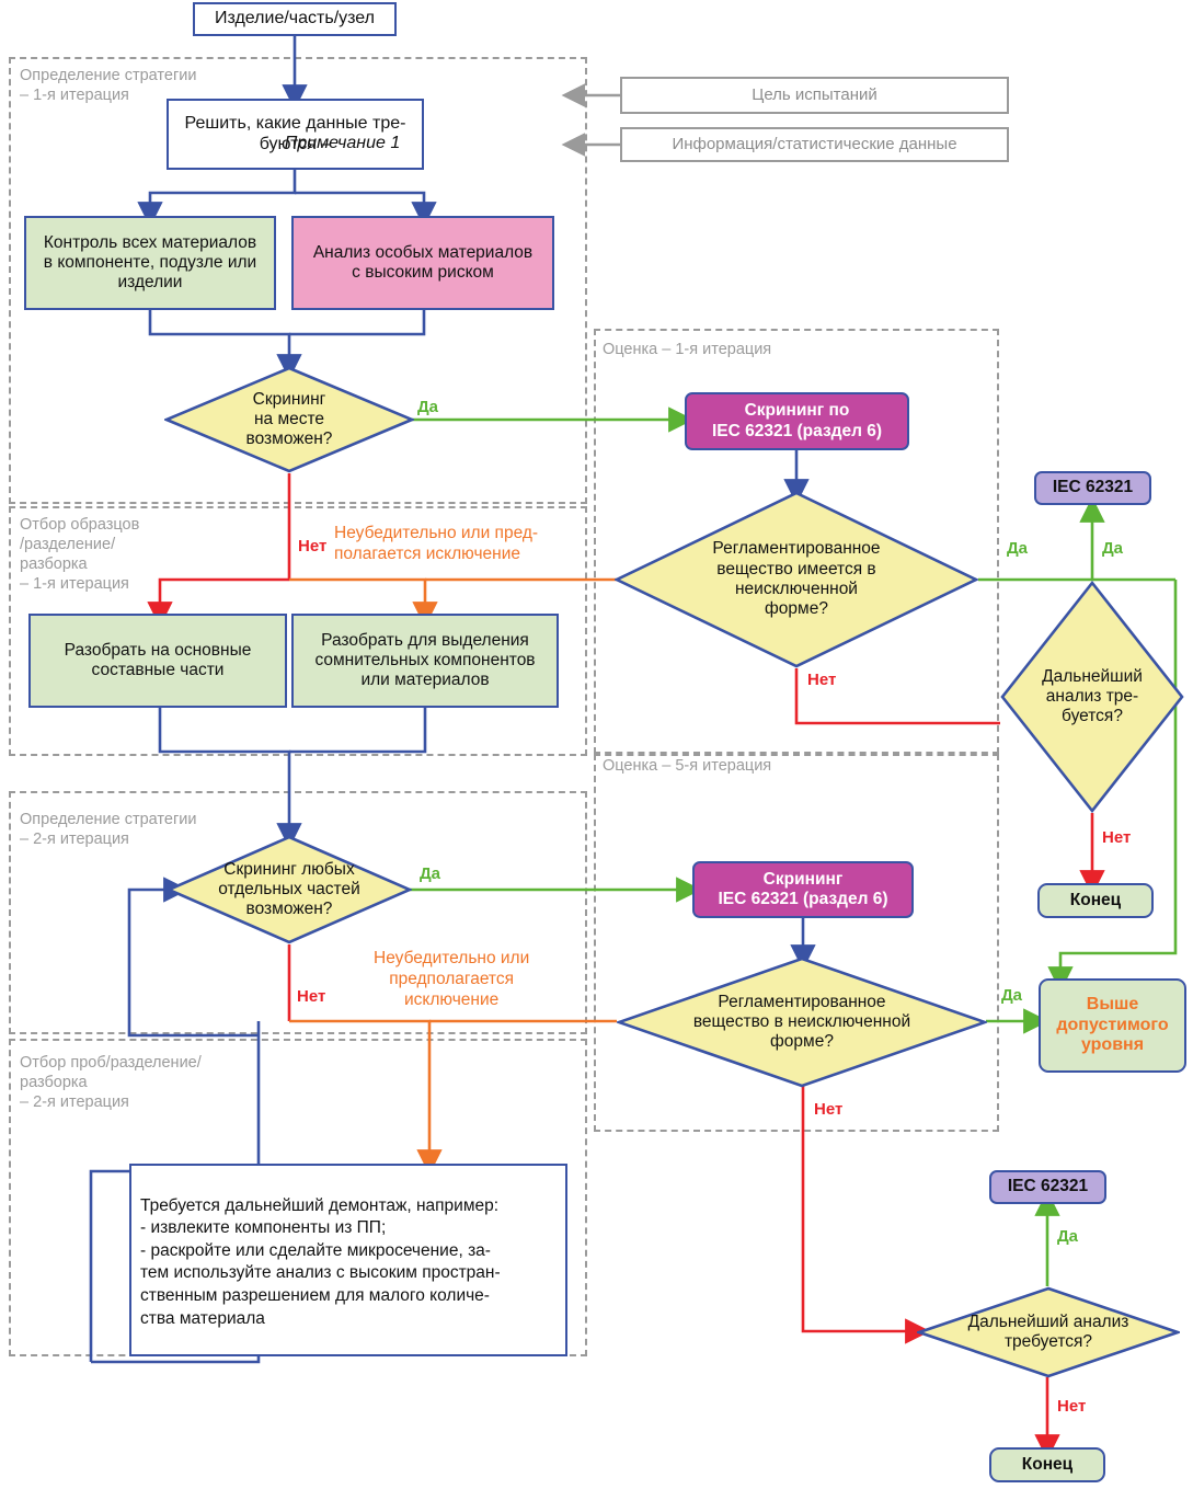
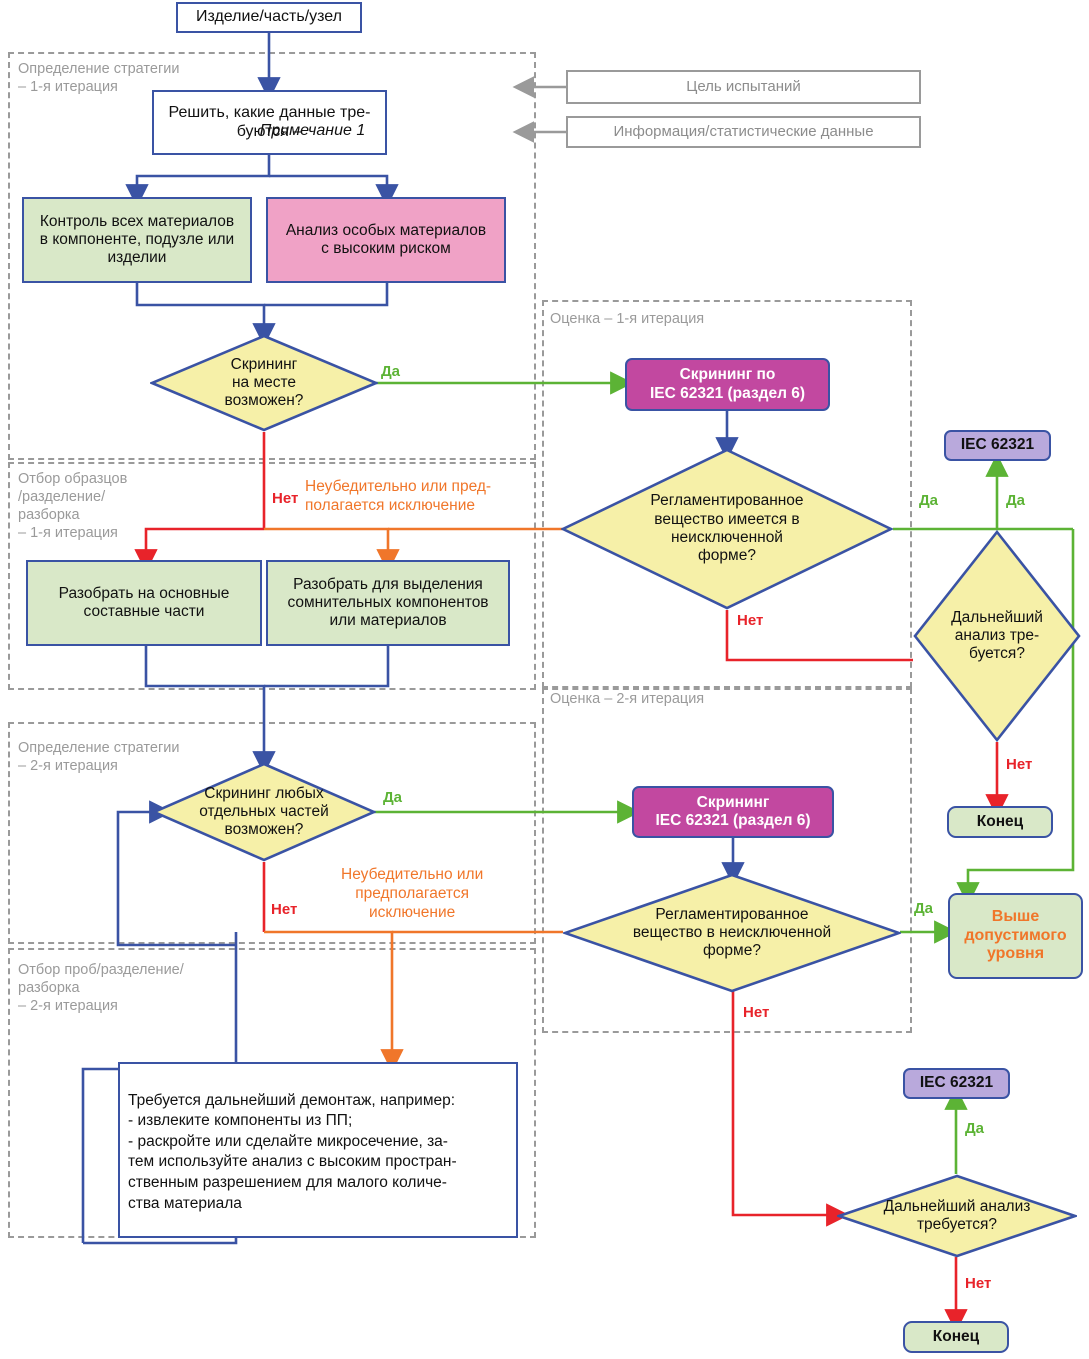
  Определение стратегии
  – 1-я итерация
  Отбор образцов
  /разделение/
  разборка
  – 1-я итерация
  Определение стратегии
  – 2-я итерация
  Отбор проб/разделение/
  разборка
  – 2-я итерация
  Оценка – 1-я итерация
- Оценка – 5-я итерация
+ Оценка – 2-я итерация
  Изделие/часть/узел
  Решить, какие данные тре-
  буются –
  Примечание 1
  Цель испытаний
  Информация/статистические данные
  Контроль всех материалов
  в компоненте, подузле или
  изделии
  Анализ особых материалов
  с высоким риском
  Скрининг
  на месте
  возможен?
  Разобрать на основные
  составные части
  Разобрать для выделения
  сомнительных компонентов
  или материалов
  Скрининг по
  IEC 62321 (раздел 6)
  Регламентированное
  вещество имеется в
  неисключенной
  форме?
  IEC 62321
  Дальнейший
  анализ тре-
  буется?
  Конец
  Выше
  допустимого
  уровня
  Скрининг любых
  отдельных частей
  возможен?
  Скрининг
  IEC 62321 (раздел 6)
  Регламентированное
  вещество в неисключенной
  форме?
  Требуется дальнейший демонтаж, например:
  - извлеките компоненты из ПП;
  - раскройте или сделайте микросечение, за-
  тем используйте анализ с высоким простран-
  ственным разрешением для малого количе-
  ства материала
  IEC 62321
  Дальнейший анализ
  требуется?
  Конец
  Да
  Нет
  Неубедительно или пред-
  полагается исключение
  Нет
  Да
  Да
  Нет
  Да
  Нет
  Неубедительно или
  предполагается
  исключение
  Да
  Нет
  Да
  Нет
